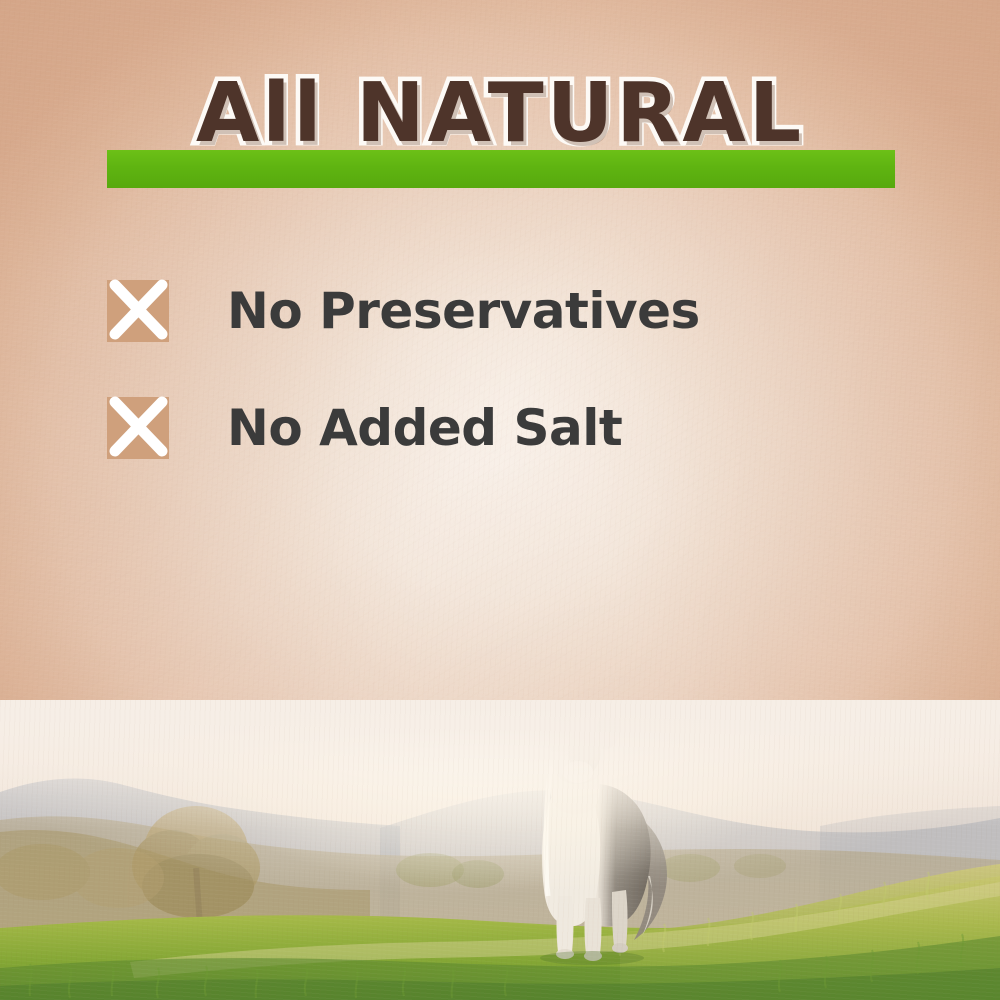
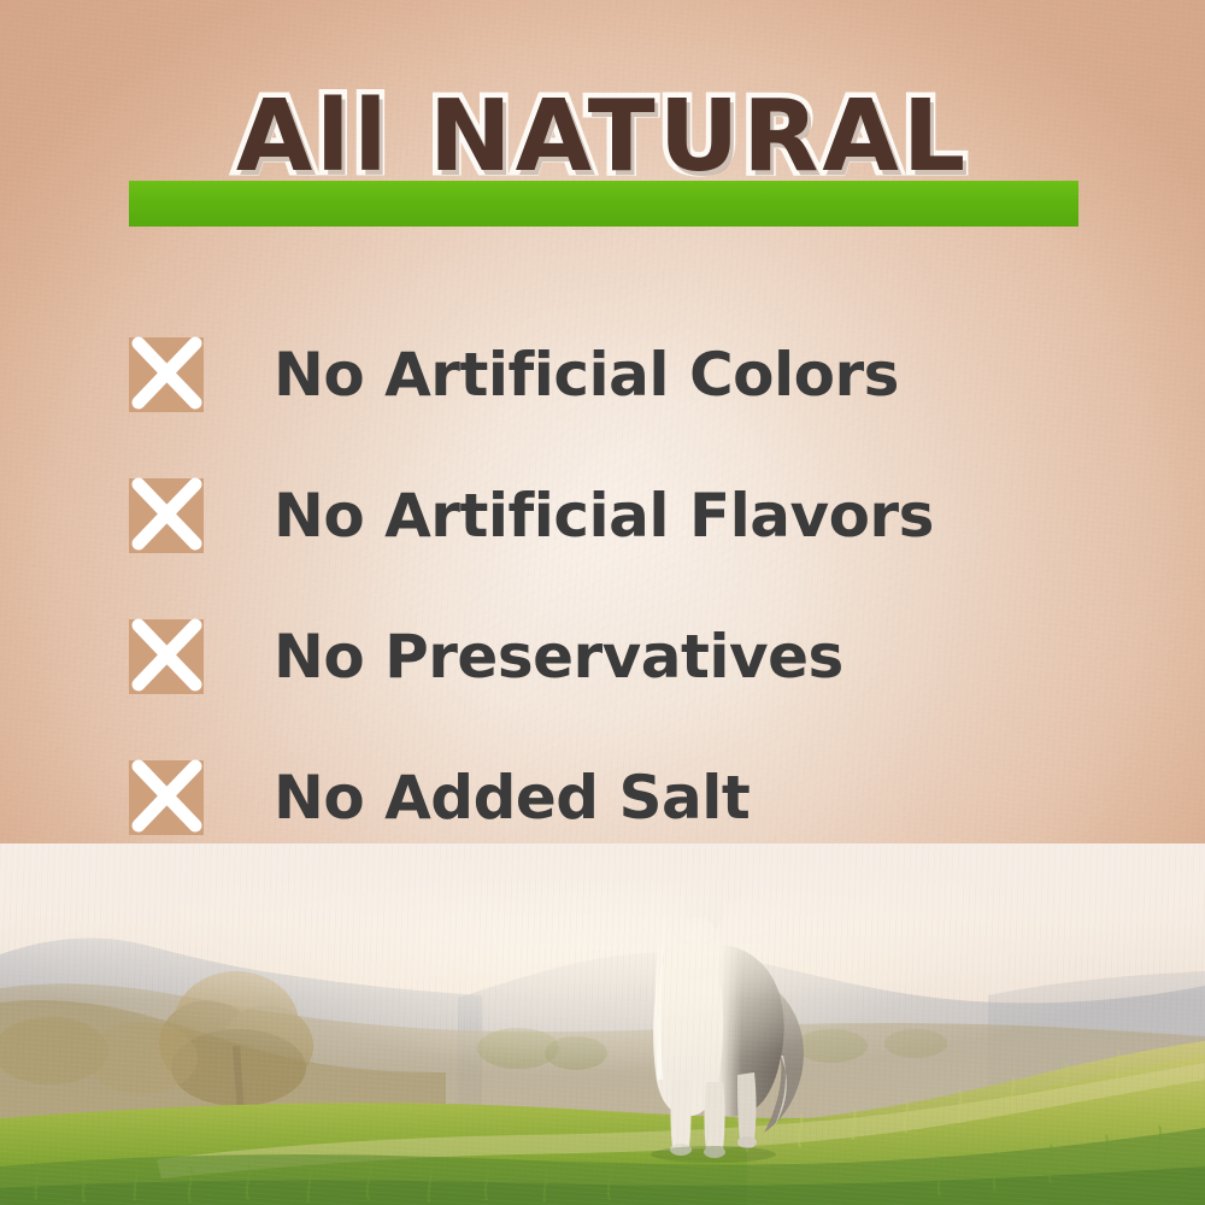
  All NATURAL
+ No Artificial Colors
+ No Artificial Flavors
  No Preservatives
  No Added Salt
